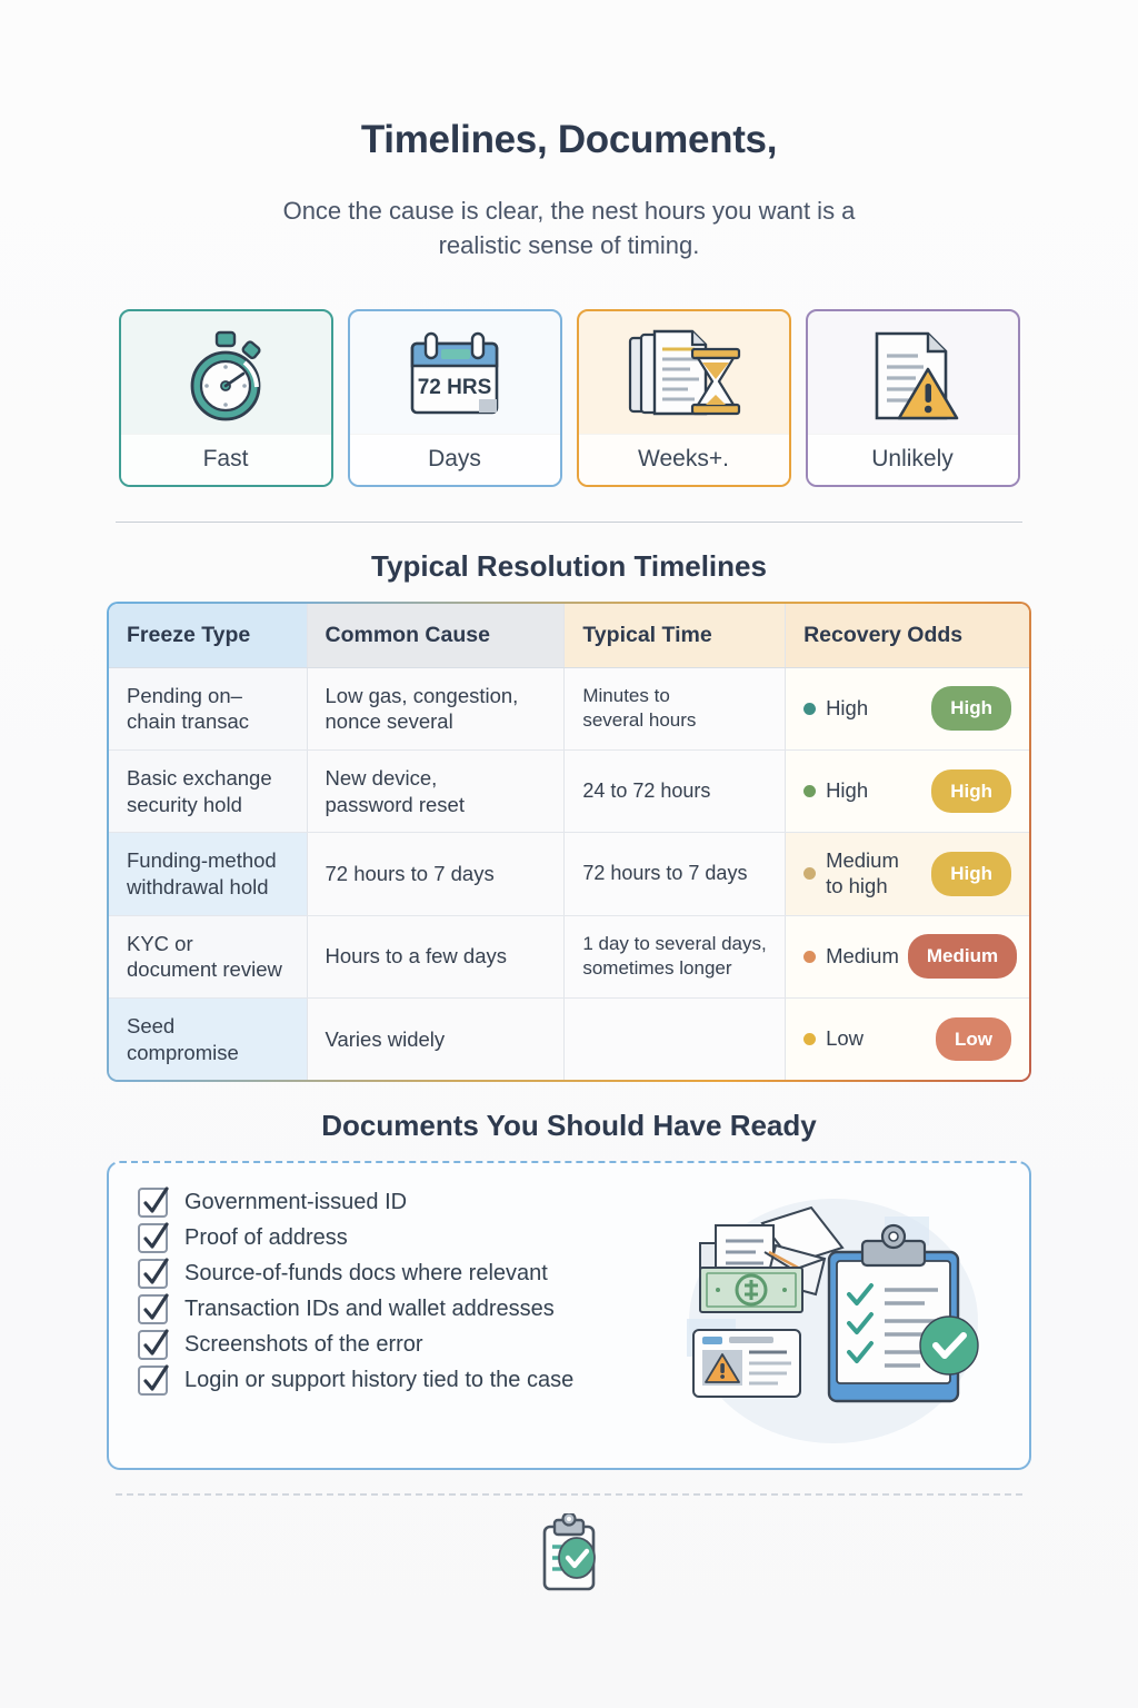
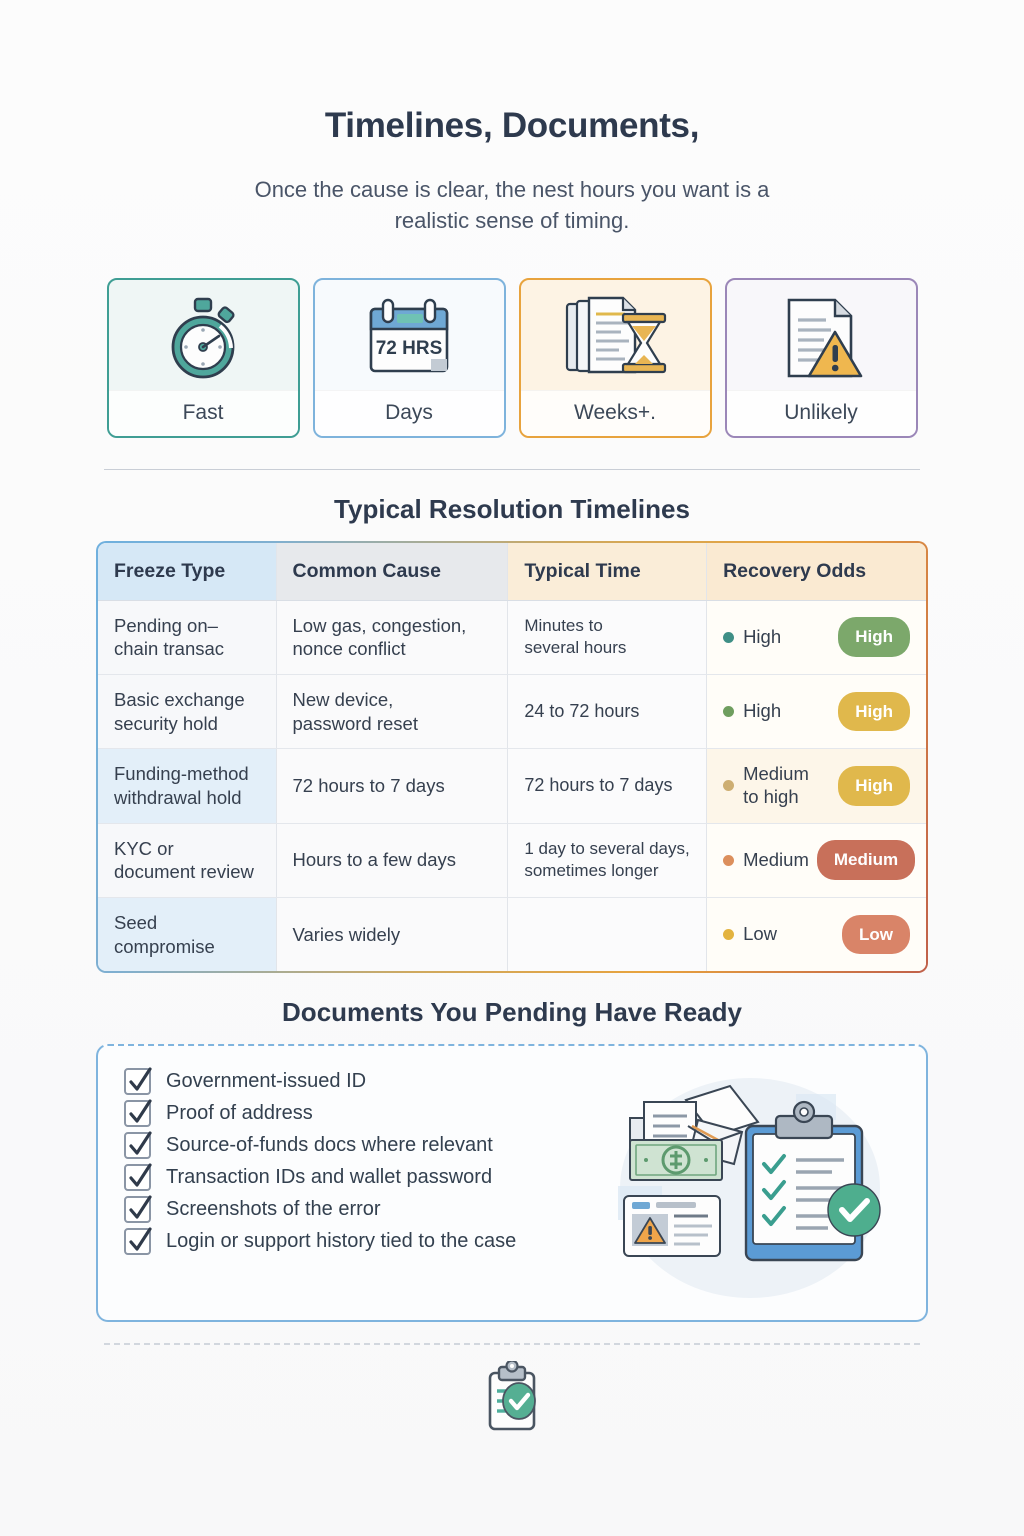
  Timelines, Documents,
  Once the cause is clear, the nest hours you want is a
  realistic sense of timing.
  Fast
  72 HRS
  Days
  Weeks+.
  Unlikely
  Typical Resolution Timelines
  Freeze Type	Common Cause	Typical Time	Recovery Odds
- Pending on– chain transac	Low gas, congestion, nonce several	Minutes to several hours	High High
+ Pending on– chain transac	Low gas, congestion, nonce conflict	Minutes to several hours	High High
  Basic exchange security hold	New device, password reset	24 to 72 hours	High High
  Funding-method withdrawal hold	72 hours to 7 days	72 hours to 7 days	Medium to highHigh
  KYC or document review	Hours to a few days	1 day to several days, sometimes longer	Medium Medium
  Seed compromise	Varies widely		Low Low
- Documents You Should Have Ready
+ Documents You Pending Have Ready
  Government-issued ID
  Proof of address
  Source-of-funds docs where relevant
- Transaction IDs and wallet addresses
+ Transaction IDs and wallet password
  Screenshots of the error
  Login or support history tied to the case
